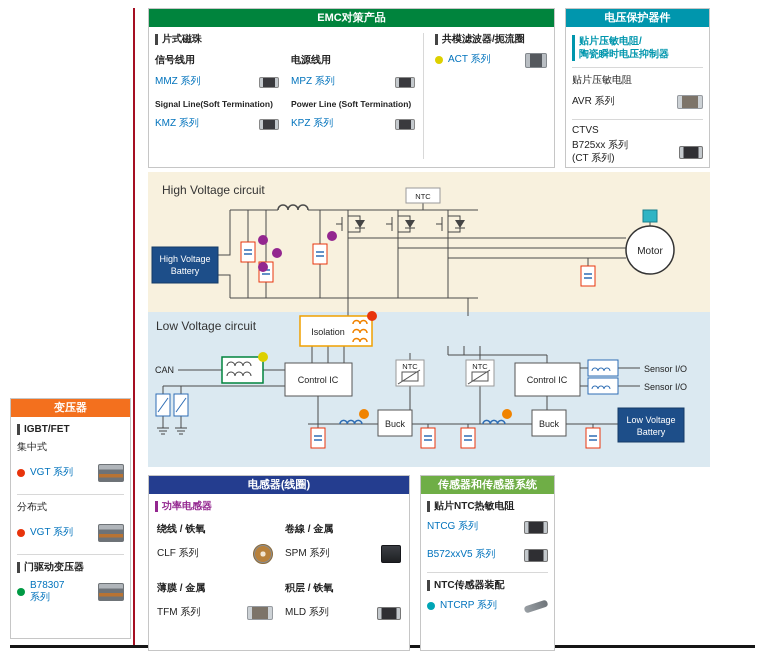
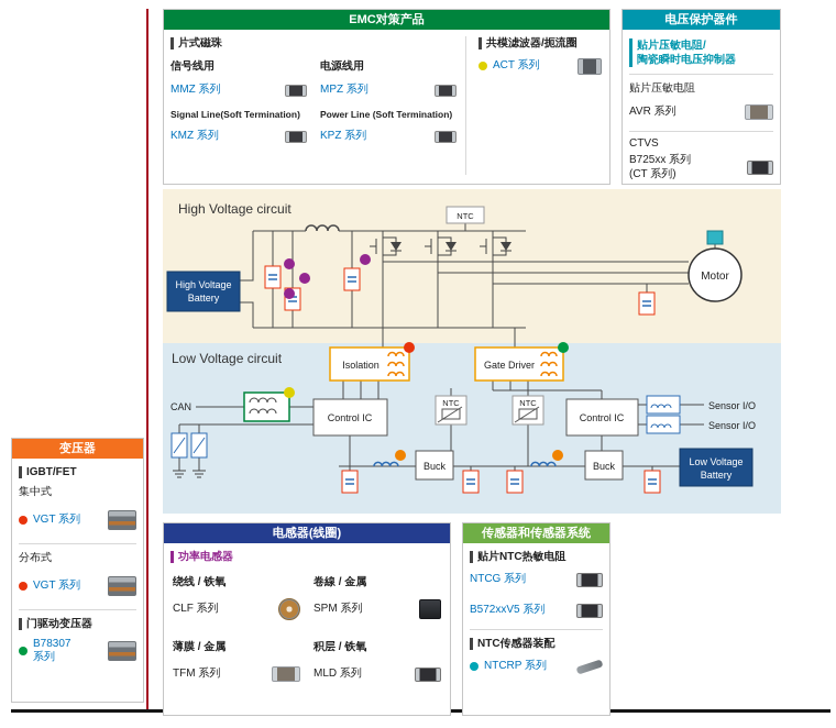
  变压器
  IGBT/FET
  集中式
  VGT 系列
  分布式
  VGT 系列
  门驱动变压器
  B78307 系列
  EMC对策产品
  片式磁珠
  信号线用
  MMZ 系列
  Signal Line(Soft Termination)
  KMZ 系列
  电源线用
  MPZ 系列
  Power Line (Soft Termination)
  KPZ 系列
  共模滤波器/扼流圈
  ACT 系列
  电压保护器件
  贴片压敏电阻/
  陶瓷瞬时电压抑制器
  贴片压敏电阻
  AVR 系列
  CTVS
  B725xx 系列
  (CT 系列)
  电感器(线圈)
  功率电感器
  绕线 / 铁氧
  CLF 系列
  卷線 / 金属
  SPM 系列
  薄膜 / 金属
  TFM 系列
  积层 / 铁氧
  MLD 系列
  传感器和传感器系统
  贴片NTC热敏电阻
  NTCG 系列
  B572xxV5 系列
  NTC传感器装配
  NTCRP 系列
  High Voltage
  Battery
  NTC
  Motor
  Isolation
+ Gate Driver
  Control IC
  Control IC
  NTC
  NTC
  Buck
  Buck
  Low Voltage
  Battery
  High Voltage circuit
  Low Voltage circuit
  CAN
  Sensor I/O
  Sensor I/O
